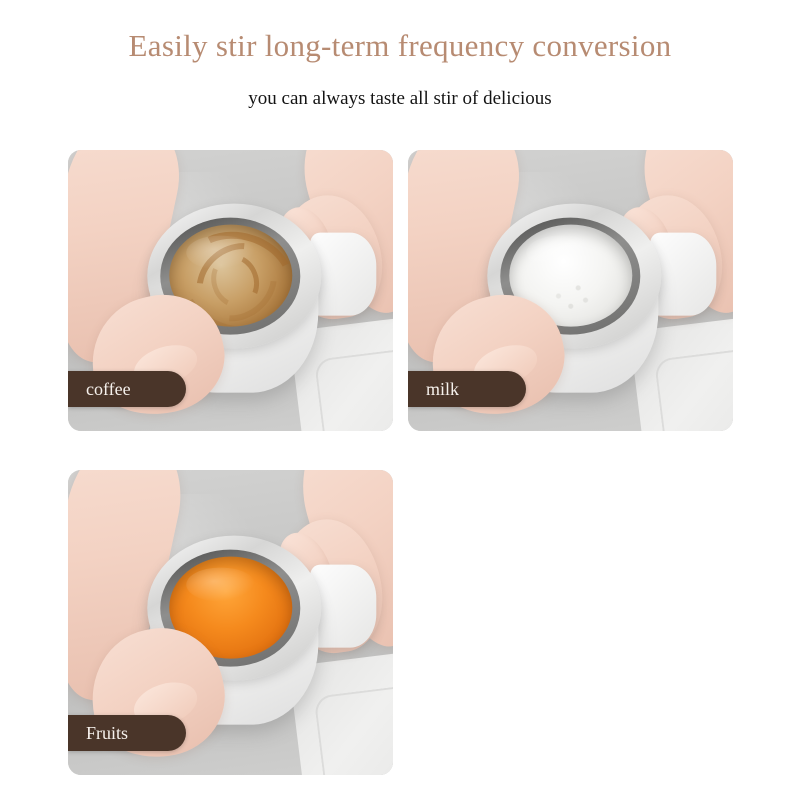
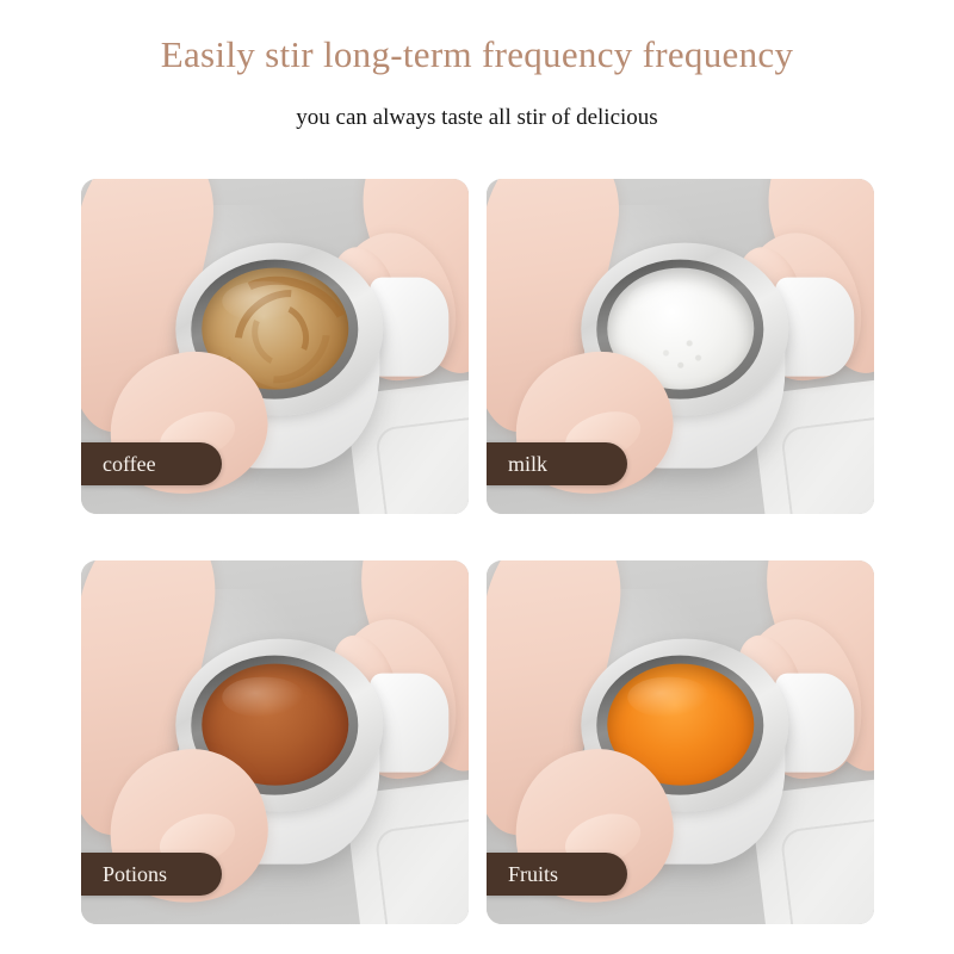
- Easily stir long-term frequency conversion
+ Easily stir long-term frequency frequency
  you can always taste all stir of delicious
  coffee
  milk
+ Potions
  Fruits
